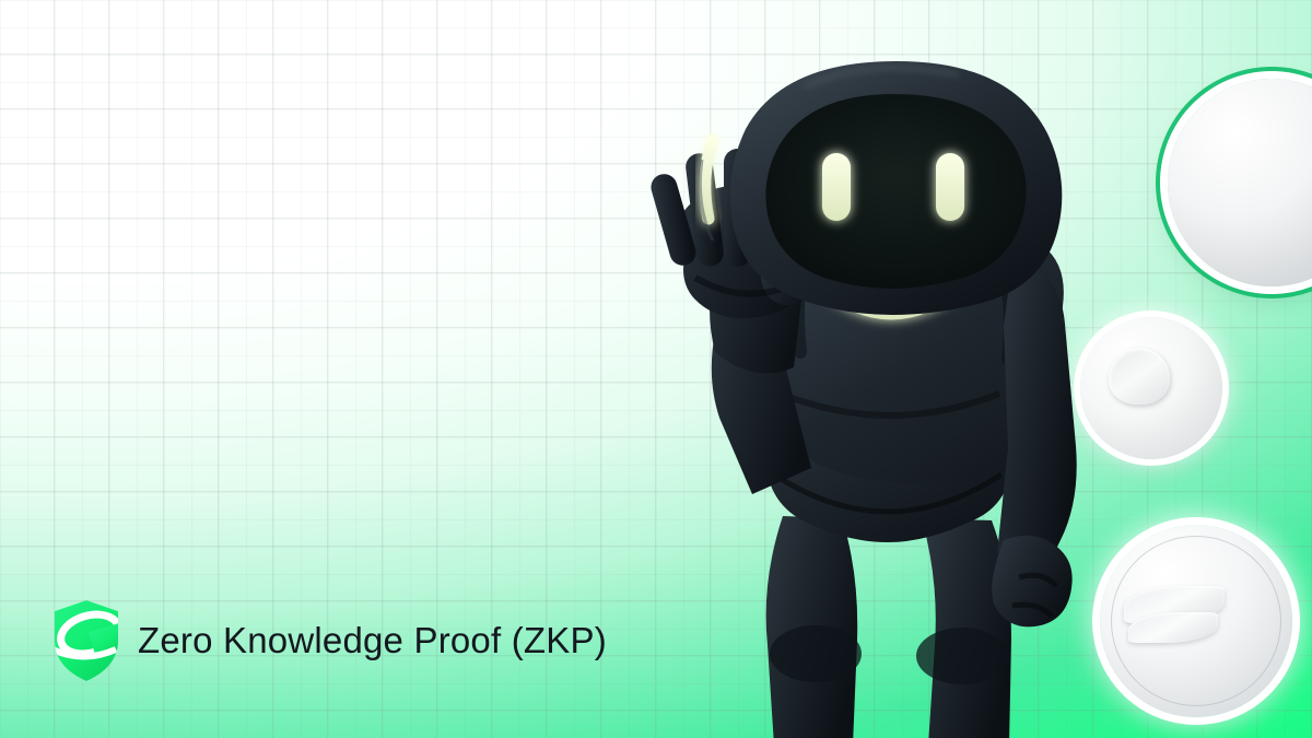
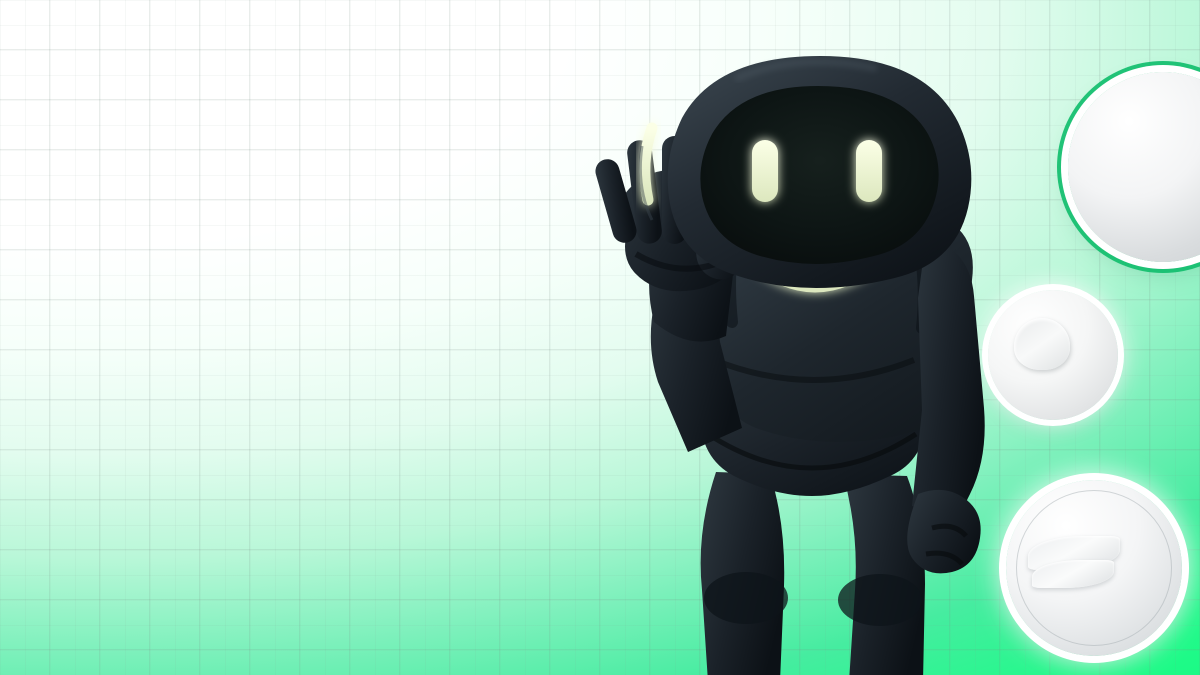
- Zero Knowledge Proof (ZKP)
